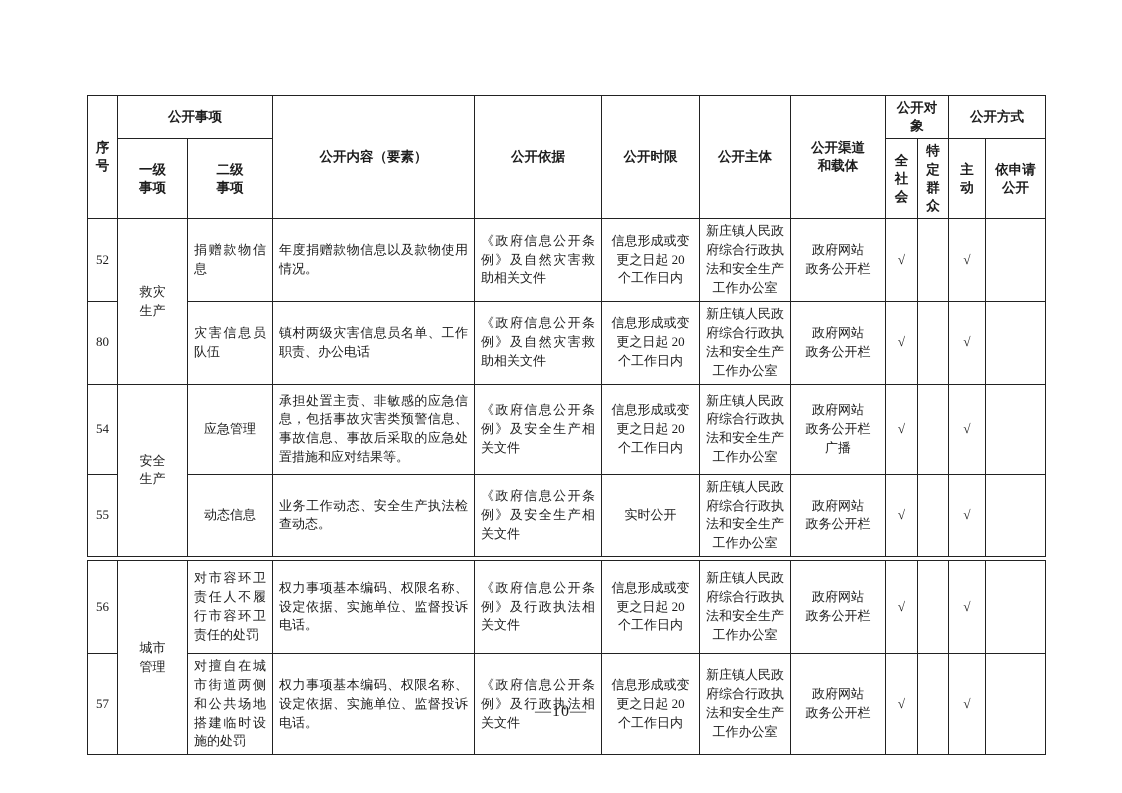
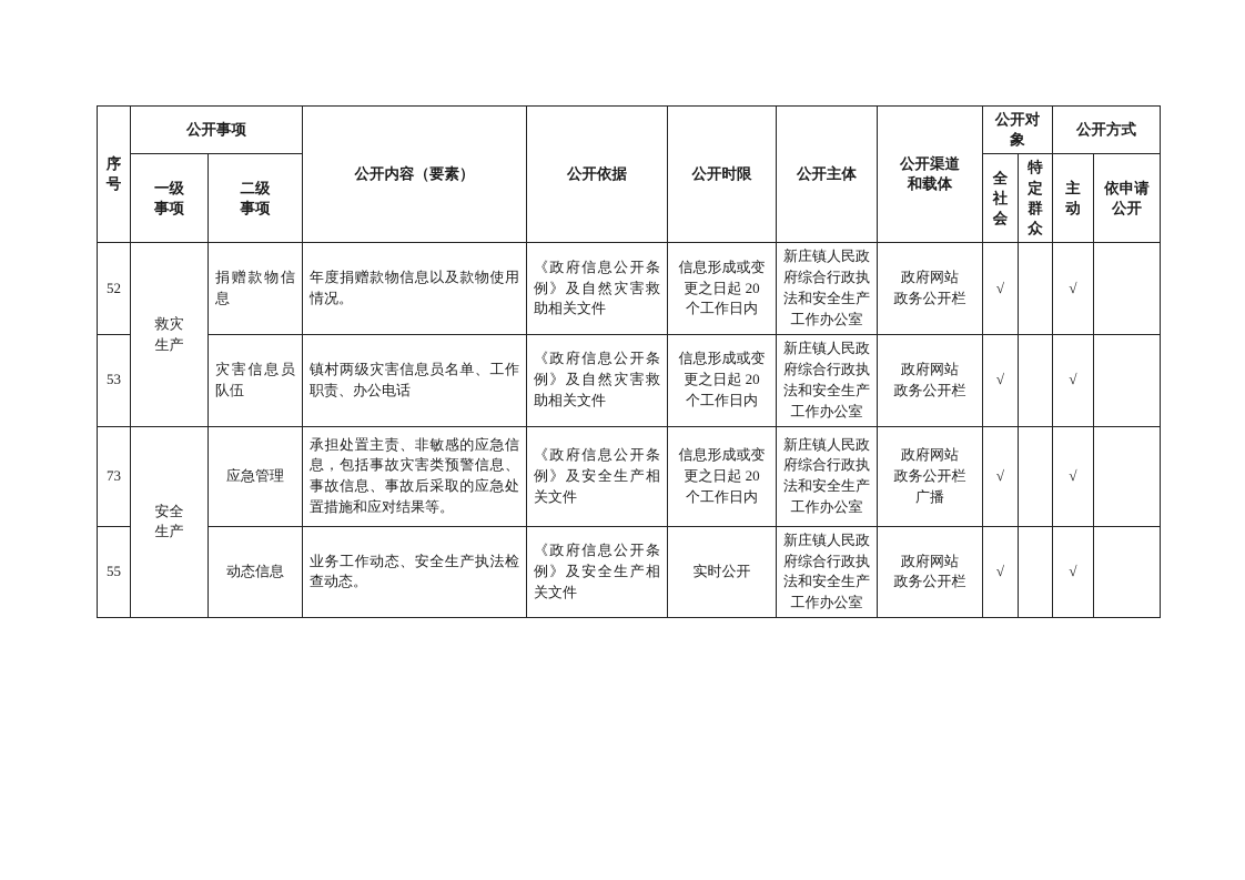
  序 号	公开事项	公开内容（要素）	公开依据	公开时限	公开主体	公开渠道 和载体	公开对象	公开方式
  一级 事项	二级 事项	全社 会	特定 群众	主 动	依申请 公开
  52	救灾 生产	捐赠款物信息	年度捐赠款物信息以及款物使用情况。	《政府信息公开条例》及自然灾害救助相关文件	信息形成或变更之日起 20 个工作日内	新庄镇人民政府综合行政执法和安全生产工作办公室	政府网站 政务公开栏	√		√
- 80	灾害信息员队伍	镇村两级灾害信息员名单、工作职责、办公电话	《政府信息公开条例》及自然灾害救助相关文件	信息形成或变更之日起 20 个工作日内	新庄镇人民政府综合行政执法和安全生产工作办公室	政府网站 政务公开栏	√		√
+ 53	灾害信息员队伍	镇村两级灾害信息员名单、工作职责、办公电话	《政府信息公开条例》及自然灾害救助相关文件	信息形成或变更之日起 20 个工作日内	新庄镇人民政府综合行政执法和安全生产工作办公室	政府网站 政务公开栏	√		√
- 54	安全 生产	应急管理	承担处置主责、非敏感的应急信息，包括事故灾害类预警信息、事故信息、事故后采取的应急处置措施和应对结果等。	《政府信息公开条例》及安全生产相关文件	信息形成或变更之日起 20 个工作日内	新庄镇人民政府综合行政执法和安全生产工作办公室	政府网站 政务公开栏 广播	√		√
+ 73	安全 生产	应急管理	承担处置主责、非敏感的应急信息，包括事故灾害类预警信息、事故信息、事故后采取的应急处置措施和应对结果等。	《政府信息公开条例》及安全生产相关文件	信息形成或变更之日起 20 个工作日内	新庄镇人民政府综合行政执法和安全生产工作办公室	政府网站 政务公开栏 广播	√		√
  55	动态信息	业务工作动态、安全生产执法检查动态。	《政府信息公开条例》及安全生产相关文件	实时公开	新庄镇人民政府综合行政执法和安全生产工作办公室	政府网站 政务公开栏	√		√
- 56	城市 管理	对市容环卫责任人不履行市容环卫责任的处罚	权力事项基本编码、权限名称、设定依据、实施单位、监督投诉电话。	《政府信息公开条例》及行政执法相关文件	信息形成或变更之日起 20 个工作日内	新庄镇人民政府综合行政执法和安全生产工作办公室	政府网站 政务公开栏	√		√
- 57	对擅自在城市街道两侧和公共场地搭建临时设施的处罚	权力事项基本编码、权限名称、设定依据、实施单位、监督投诉电话。	《政府信息公开条例》及行政执法相关文件	信息形成或变更之日起 20 个工作日内	新庄镇人民政府综合行政执法和安全生产工作办公室	政府网站 政务公开栏	√		√
- —10—
